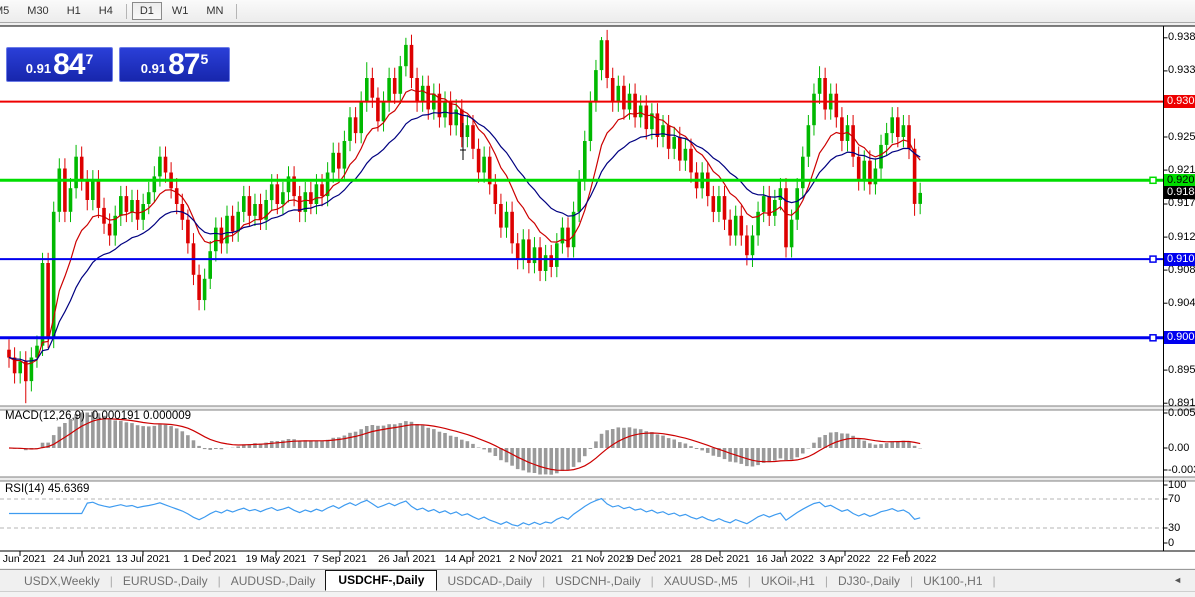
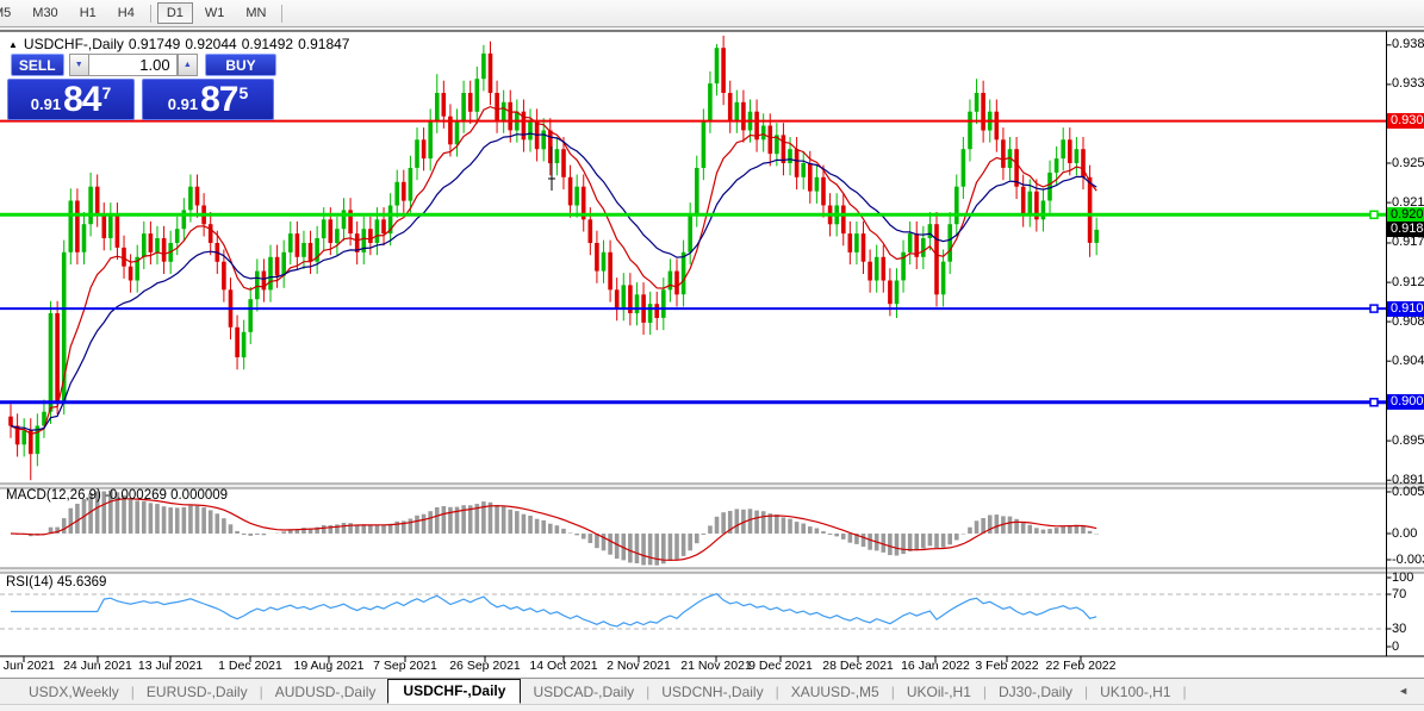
  M30
  H1
  H4
  D1
  W1
  MN
+ ▲ USDCHF-,Daily 0.91749 0.92044 0.91492 0.91847
+ SELL
+ 1.00
+ BUY
  0.91
  84
  7
  0.91
  87
  5
  0.938
  0.933
  0.925
  0.921
  0.917
  0.912
  0.908
  0.904
  0.895
  0.891
  0.930
  0.920
  0.918
  0.910
  0.900
- MACD(12,26,9) -0.000191 0.000009
+ MACD(12,26,9) -0.000269 0.000009
  RSI(14) 45.6369
  0.005
  0.00
  -0.00
  100
  70
  30
  0
  Jun 2021
  24 Jun 2021
  13 Jul 2021
  1 Dec 2021
- 19 May 2021
+ 19 Aug 2021
  7 Sep 2021
- 26 Jan 2021
+ 26 Sep 2021
- 14 Apr 2021
+ 14 Oct 2021
  2 Nov 2021
  21 Nov 2021
  9 Dec 2021
  28 Dec 2021
  16 Jan 2022
- 3 Apr 2022
+ 3 Feb 2022
  22 Feb 2022
  USDX,Weekly
  |
  EURUSD-,Daily
  |
  AUDUSD-,Daily
  USDCHF-,Daily
  USDCAD-,Daily
  |
  USDCNH-,Daily
  |
  XAUUSD-,M5
  |
  UKOil-,H1
  |
  DJ30-,Daily
  |
  UK100-,H1
  |
  ◄
